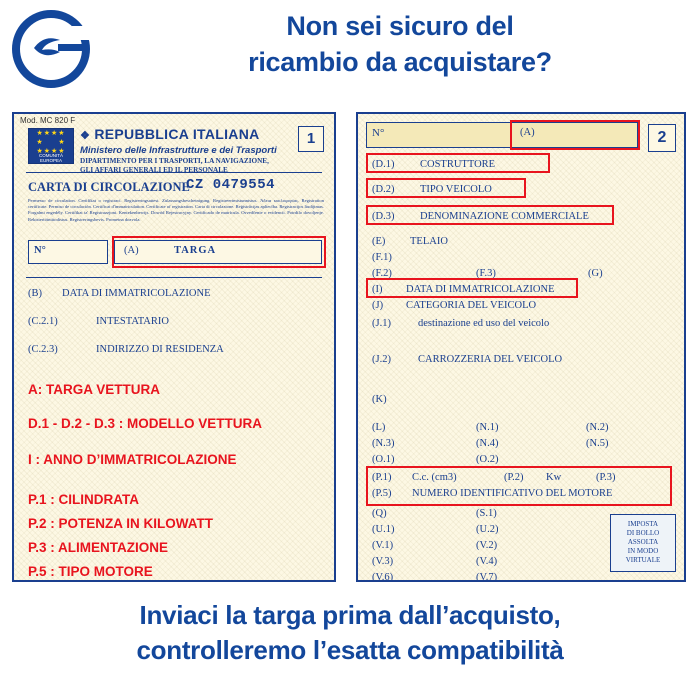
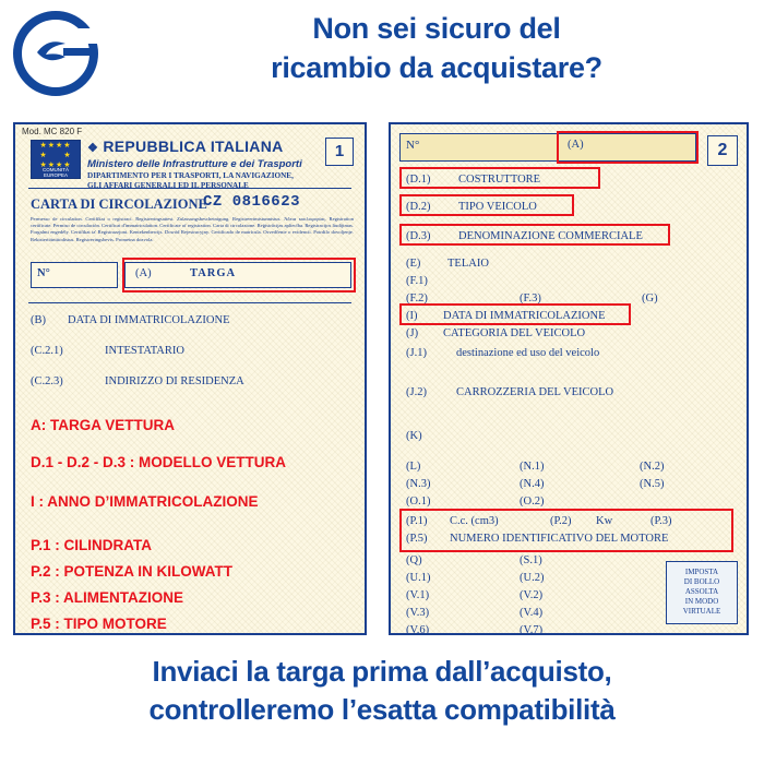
  Non sei sicuro del
  ricambio da acquistare?
  Mod. MC 820 F
  ❖ REPUBBLICA ITALIANA
  Ministero delle Infrastrutture e dei Trasporti
  DIPARTIMENTO PER I TRASPORTI, LA NAVIGAZIONE,
  GLI AFFARI GENERALI ED IL PERSONALE
  1
  CARTA DI CIRCOLAZIONE
- CZ 0479554
+ CZ 0816623
  N°
  (A)
  TARGA
  (B)
  DATA DI IMMATRICOLAZIONE
  (C.2.1)
  INTESTATARIO
  (C.2.3)
  INDIRIZZO DI RESIDENZA
  A: TARGA VETTURA
  D.1 - D.2 - D.3 : MODELLO VETTURA
  I : ANNO D’IMMATRICOLAZIONE
  P.1 : CILINDRATA
  P.2 : POTENZA IN KILOWATT
  P.3 : ALIMENTAZIONE
  P.5 : TIPO MOTORE
  N°
  (A)
  2
  (D.1)
  COSTRUTTORE
  (D.2)
  TIPO VEICOLO
  (D.3)
  DENOMINAZIONE COMMERCIALE
  (E)
  TELAIO
  (F.1)
  (F.2)
  (F.3)
  (G)
  (I)
  DATA DI IMMATRICOLAZIONE
  (J)
  CATEGORIA DEL VEICOLO
  (J.1)
  destinazione ed uso del veicolo
  (J.2)
  CARROZZERIA DEL VEICOLO
  (K)
  (L)
  (N.1)
  (N.2)
  (N.3)
  (N.4)
  (N.5)
  (O.1)
  (O.2)
  (P.1)
  C.c. (cm3)
  (P.2)
  Kw
  (P.3)
  (P.5)
  NUMERO IDENTIFICATIVO DEL MOTORE
  (Q)
  (S.1)
  (U.1)
  (U.2)
  (V.1)
  (V.2)
  (V.3)
  (V.4)
  (V.6)
  (V.7)
  IMPOSTA
  DI BOLLO
  ASSOLTA
  IN MODO
  VIRTUALE
  Inviaci la targa prima dall’acquisto,
  controlleremo l’esatta compatibilità
